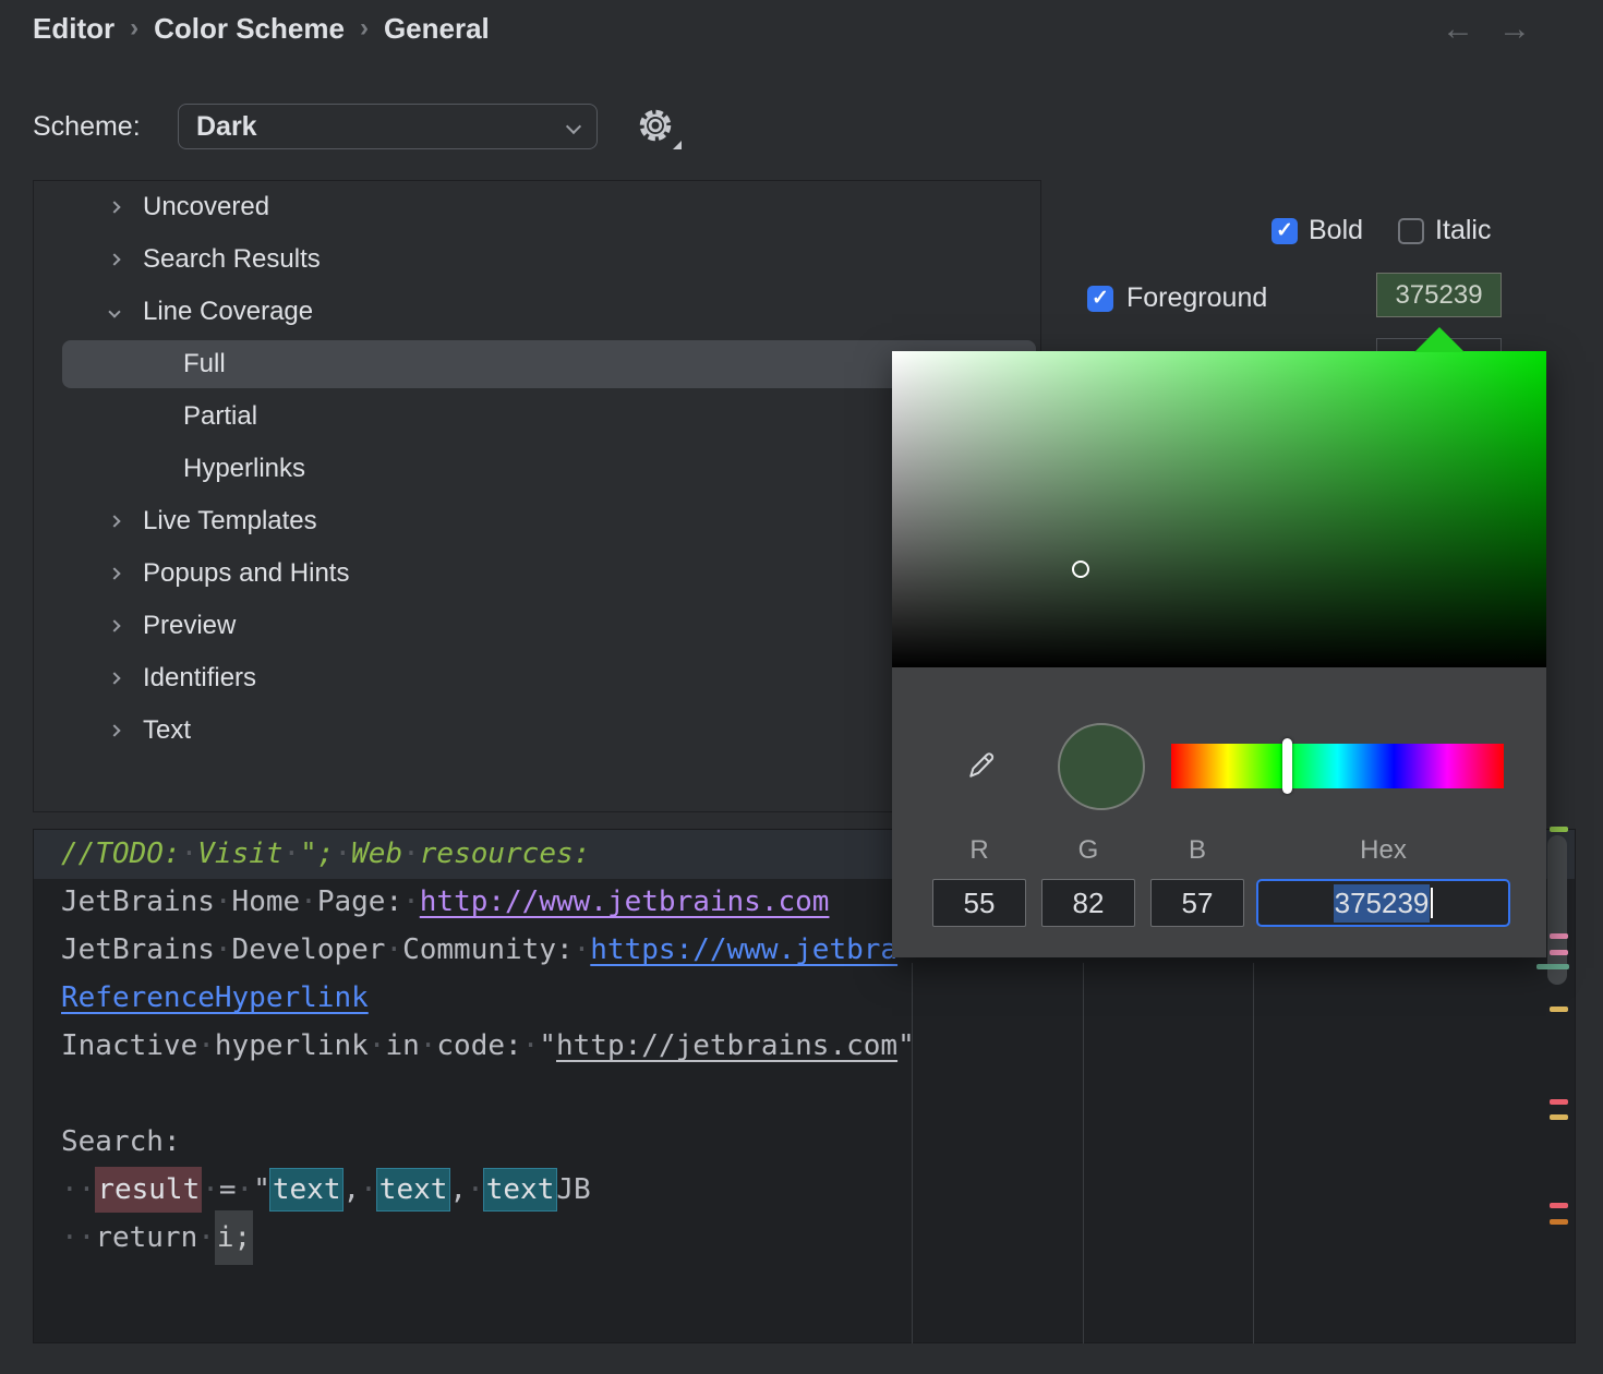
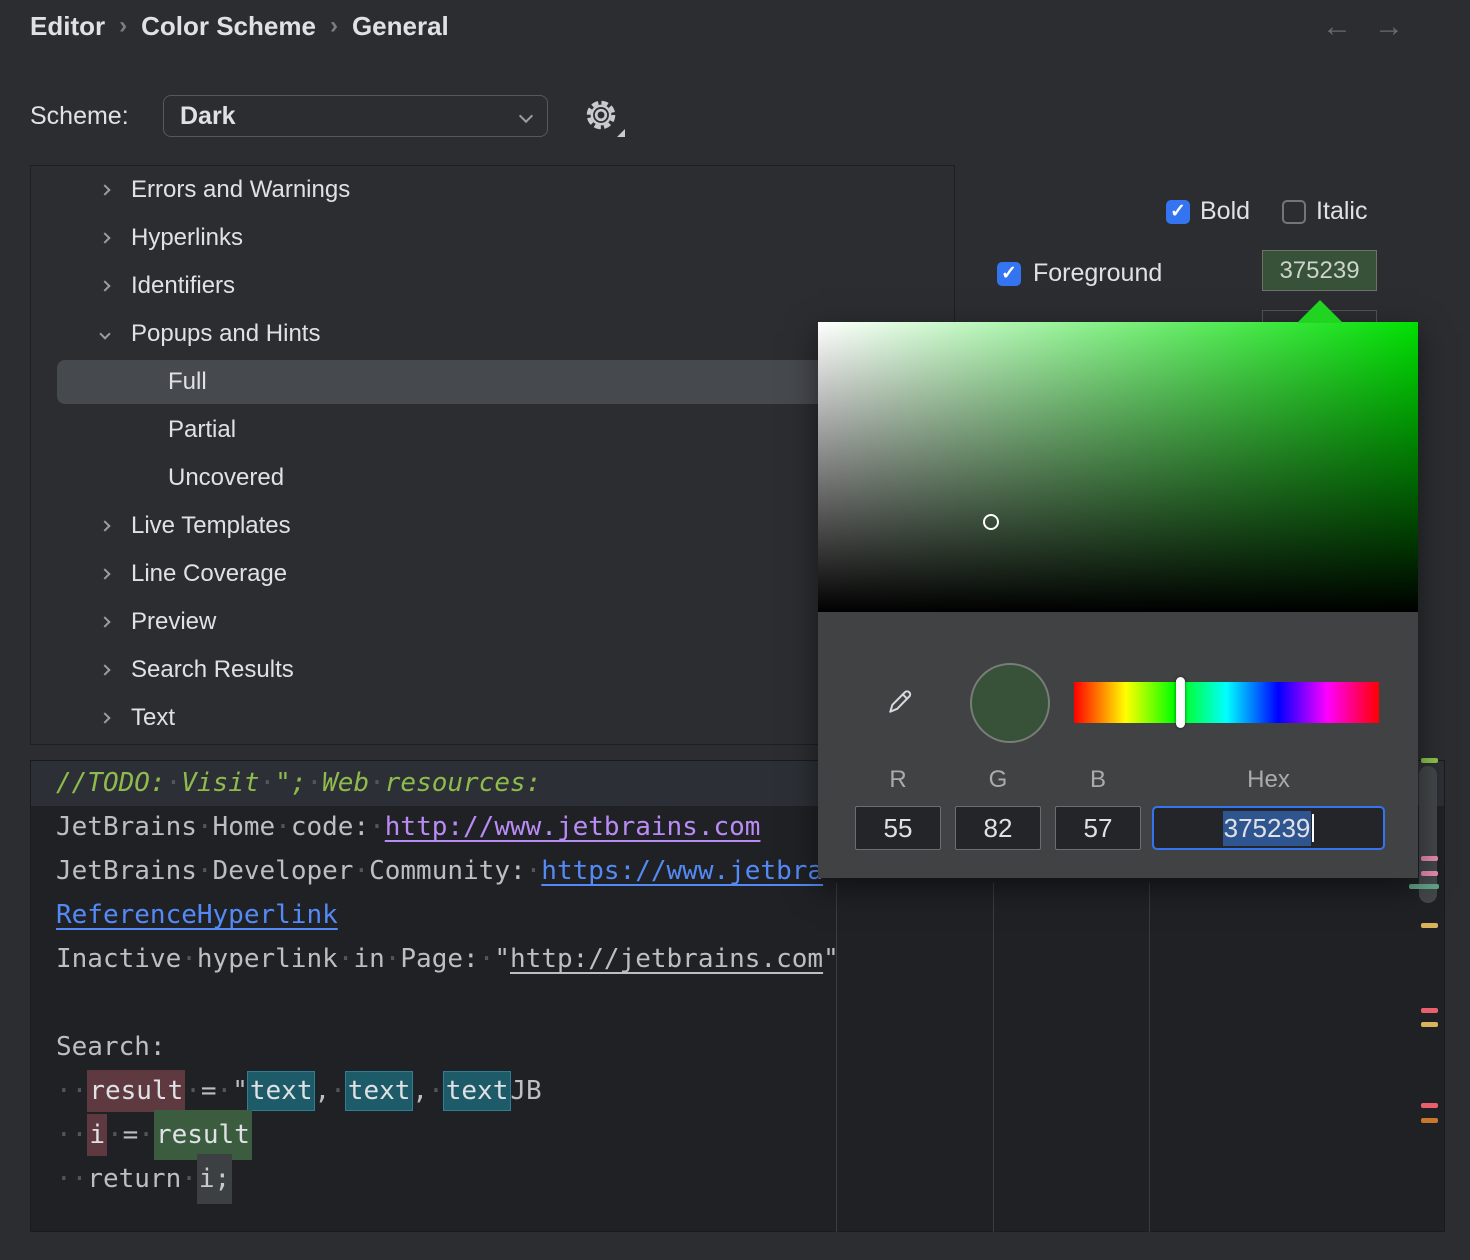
  Editor
  ›
  Color Scheme
  ›
  General
  ←
  →
  Scheme:
  Dark
+ Errors and Warnings
- Uncovered
+ Hyperlinks
- Search Results
+ Identifiers
- Line Coverage
+ Popups and Hints
  Full
  Partial
- Hyperlinks
+ Uncovered
  Live Templates
- Popups and Hints
+ Line Coverage
  Preview
- Identifiers
+ Search Results
  Text
  ✓
  Bold
  Italic
  ✓
  Foreground
  375239
  //TODO:·Visit·";·Web·resources:
- JetBrains·Home·Page:·http://www.jetbrains.com
+ JetBrains·Home·code:·http://www.jetbrains.com
  JetBrains·Developer·Community:·https://www.jetbra
  ReferenceHyperlink
- Inactive·hyperlink·in·code:·"http://jetbrains.com"
+ Inactive·hyperlink·in·Page:·"http://jetbrains.com"
  Search:
  ··result·=·"text,·text,·textJB
+ ··i·=·result
  ··return·i;
  R
  G
  B
  Hex
  55
  82
  57
  375239
